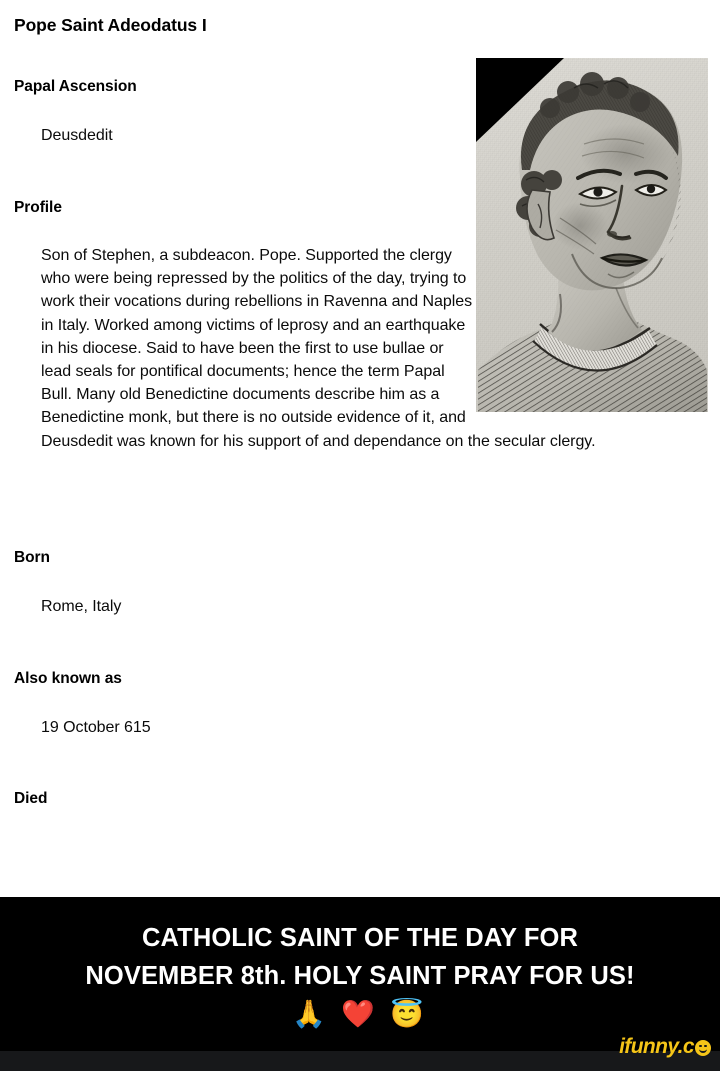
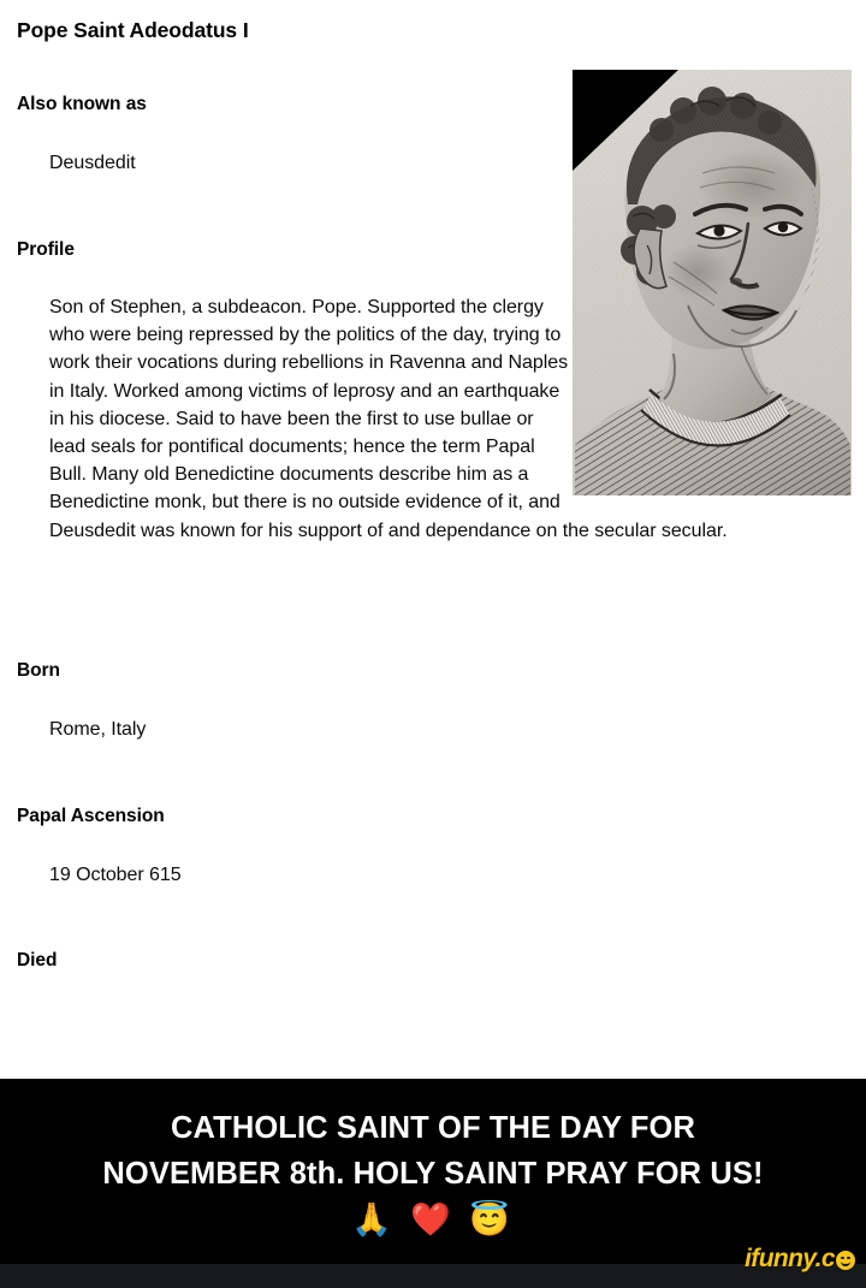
  Pope Saint Adeodatus I
- Papal Ascension
+ Also known as
  Deusdedit
  Profile
- Son of Stephen, a subdeacon. Pope. Supported the clergy who were being repressed by the politics of the day, trying to work their vocations during rebellions in Ravenna and Naples in Italy. Worked among victims of leprosy and an earthquake in his diocese. Said to have been the first to use bullae or lead seals for pontifical documents; hence the term Papal Bull. Many old Benedictine documents describe him as a Benedictine monk, but there is no outside evidence of it, and Deusdedit was known for his support of and dependance on the secular clergy.
+ Son of Stephen, a subdeacon. Pope. Supported the clergy who were being repressed by the politics of the day, trying to work their vocations during rebellions in Ravenna and Naples in Italy. Worked among victims of leprosy and an earthquake in his diocese. Said to have been the first to use bullae or lead seals for pontifical documents; hence the term Papal Bull. Many old Benedictine documents describe him as a Benedictine monk, but there is no outside evidence of it, and Deusdedit was known for his support of and dependance on the secular secular.
  Born
  Rome, Italy
- Also known as
+ Papal Ascension
  19 October 615
  Died
  CATHOLIC SAINT OF THE DAY FOR
  NOVEMBER 8th. HOLY SAINT PRAY FOR US!
  🙏 ❤️ 😇
  ifunny.c
